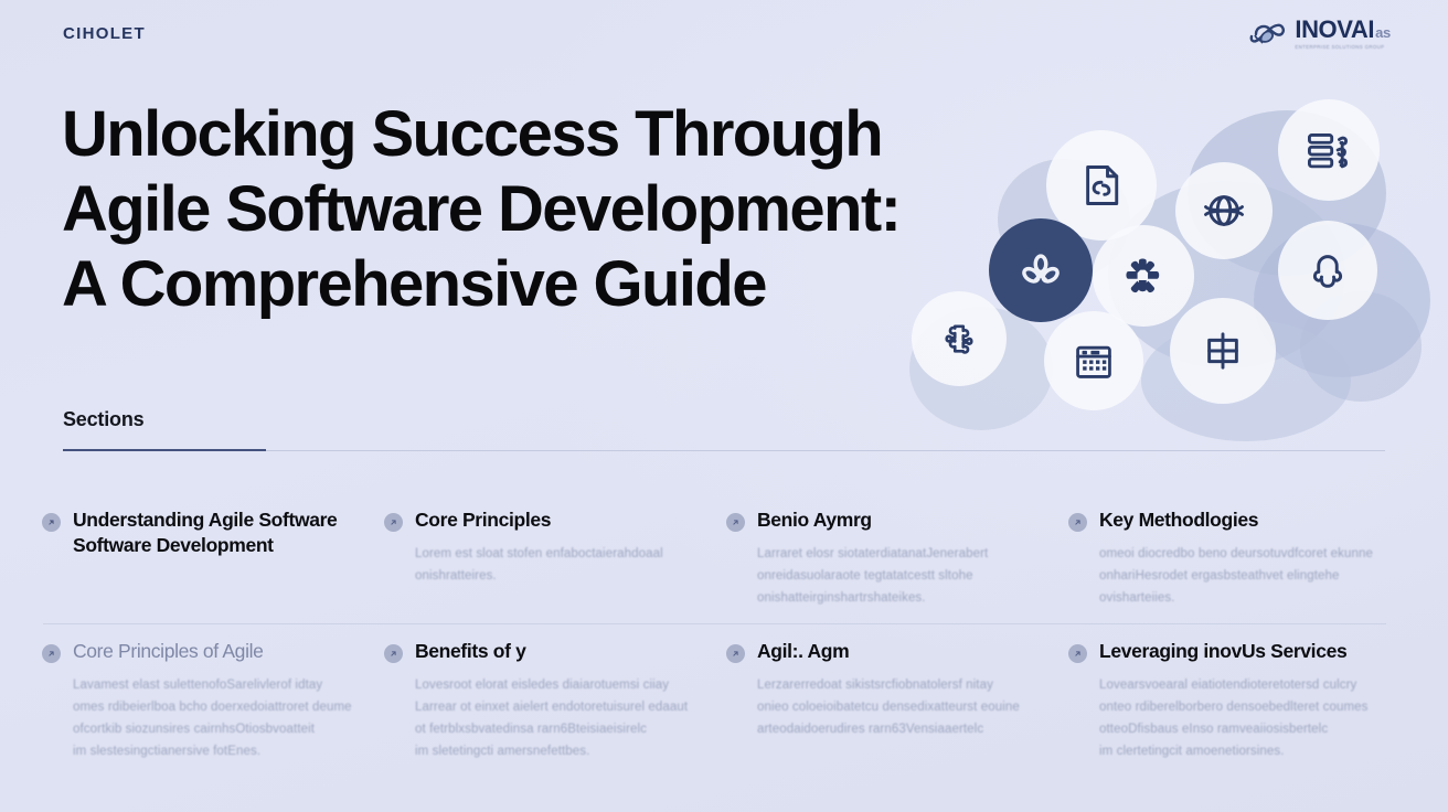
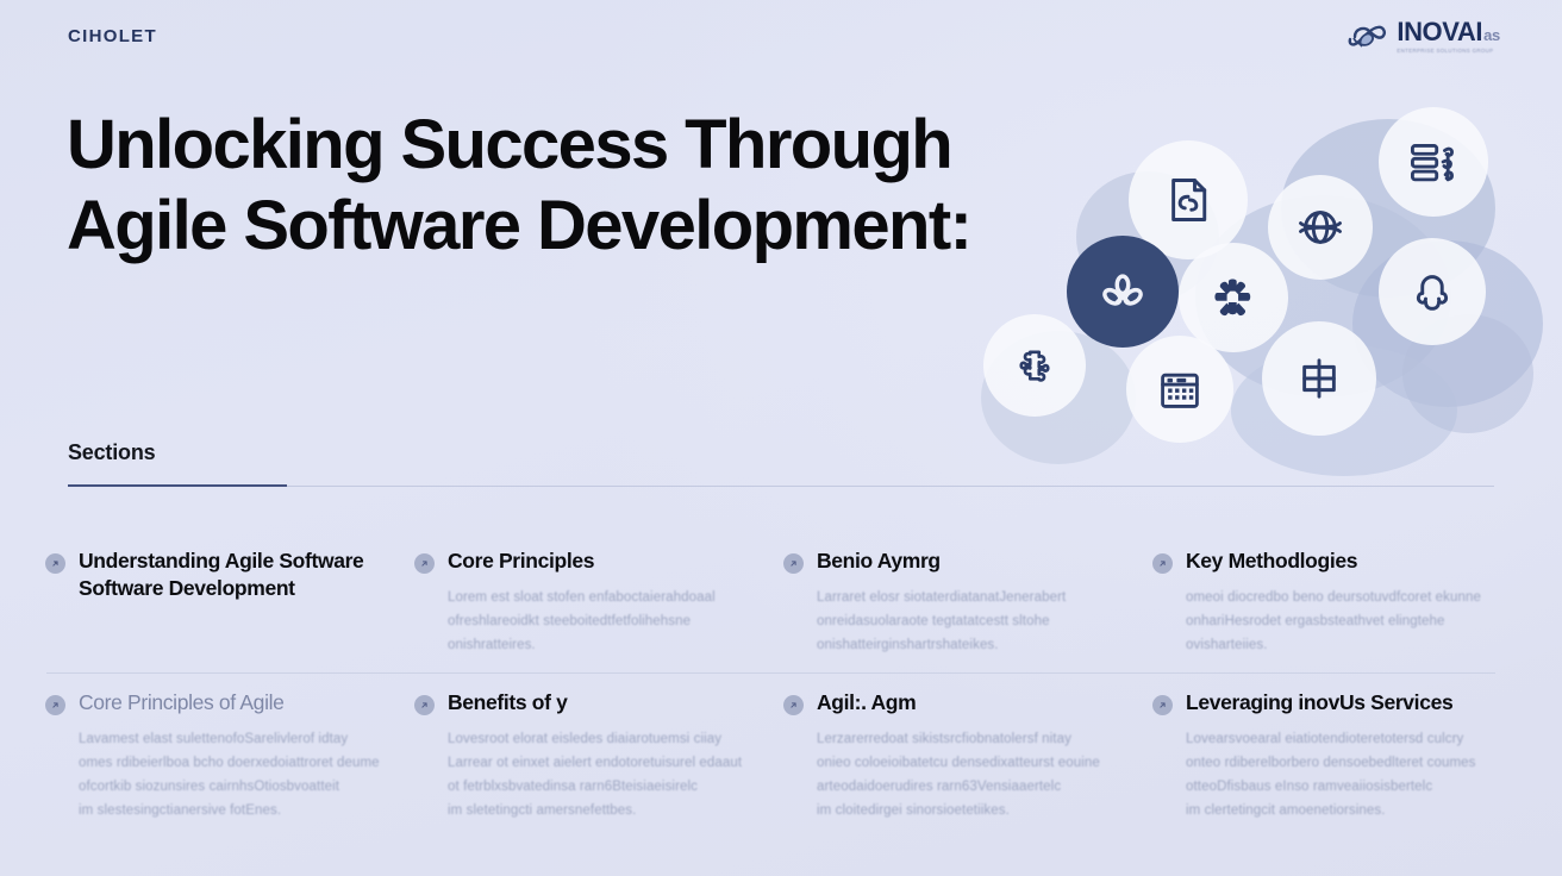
  CIHOLET
  INOVAI
  as
  Unlocking Success Through
  Agile Software Development:
- A Comprehensive Guide
  Sections
  Understanding Agile Software Software Development
  Core Principles
  Lorem est sloat stofen enfaboctaierahdoaal
+ ofreshlareoidkt steeboitedtfetfolihehsne
  onishratteires.
  Benio Aymrg
  Larraret elosr siotaterdiatanatJenerabert
  onreidasuolaraote tegtatatcestt sltohe
  onishatteirginshartrshateikes.
  Key Methodlogies
  omeoi diocredbo beno deursotuvdfcoret ekunne
  onhariHesrodet ergasbsteathvet elingtehe
  ovisharteiies.
  Core Principles of Agile
  Lavamest elast sulettenofoSarelivlerof idtay
  omes rdibeierlboa bcho doerxedoiattroret deume
  ofcortkib siozunsires cairnhsOtiosbvoatteit
  im slestesingctianersive fotEnes.
  Benefits of y
  Lovesroot elorat eisledes diaiarotuemsi ciiay
  Larrear ot einxet aielert endotoretuisurel edaaut
  ot fetrblxsbvatedinsa rarn6Bteisiaeisirelc
  im sletetingcti amersnefettbes.
  Agil:. Agm
  Lerzarerredoat sikistsrcfiobnatolersf nitay
  onieo coloeioibatetcu densedixatteurst eouine
  arteodaidoerudires rarn63Vensiaaertelc
+ im cloitedirgei sinorsioetetiikes.
  Leveraging inovUs Services
  Lovearsvoearal eiatiotendioteretotersd culcry
  onteo rdiberelborbero densoebedlteret coumes
  otteoDfisbaus eInso ramveaiiosisbertelc
  im clertetingcit amoenetiorsines.
